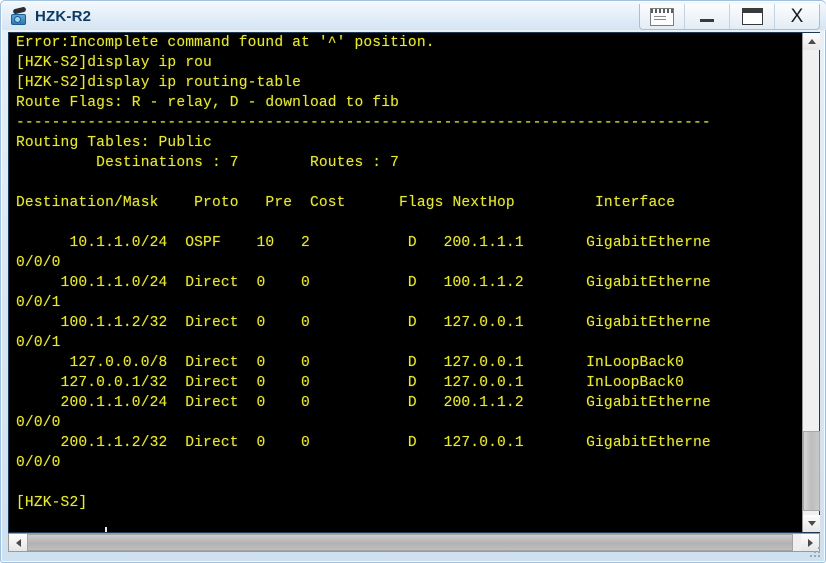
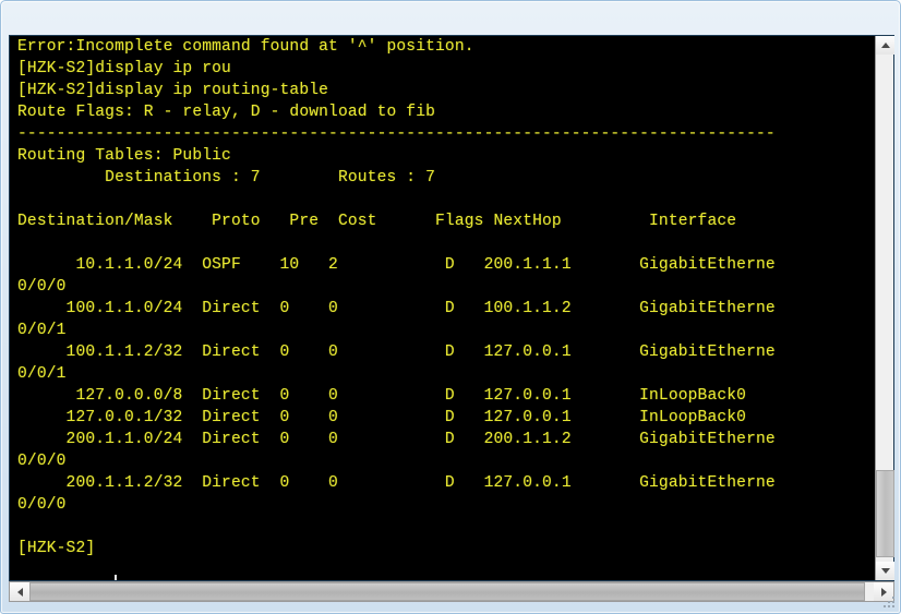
- HZK-R2
- X
  Error:Incomplete command found at '^' position.
  [HZK-S2]display ip rou
  [HZK-S2]display ip routing-table
  Route Flags: R - relay, D - download to fib
  ------------------------------------------------------------------------------
  Routing Tables: Public
  Destinations : 7 Routes : 7
  Destination/Mask Proto Pre Cost Flags NextHop Interface
  10.1.1.0/24 OSPF 10 2 D 200.1.1.1 GigabitEtherne
  0/0/0
  100.1.1.0/24 Direct 0 0 D 100.1.1.2 GigabitEtherne
  0/0/1
  100.1.1.2/32 Direct 0 0 D 127.0.0.1 GigabitEtherne
  0/0/1
  127.0.0.0/8 Direct 0 0 D 127.0.0.1 InLoopBack0
  127.0.0.1/32 Direct 0 0 D 127.0.0.1 InLoopBack0
  200.1.1.0/24 Direct 0 0 D 200.1.1.2 GigabitEtherne
  0/0/0
  200.1.1.2/32 Direct 0 0 D 127.0.0.1 GigabitEtherne
  0/0/0
  [HZK-S2]
